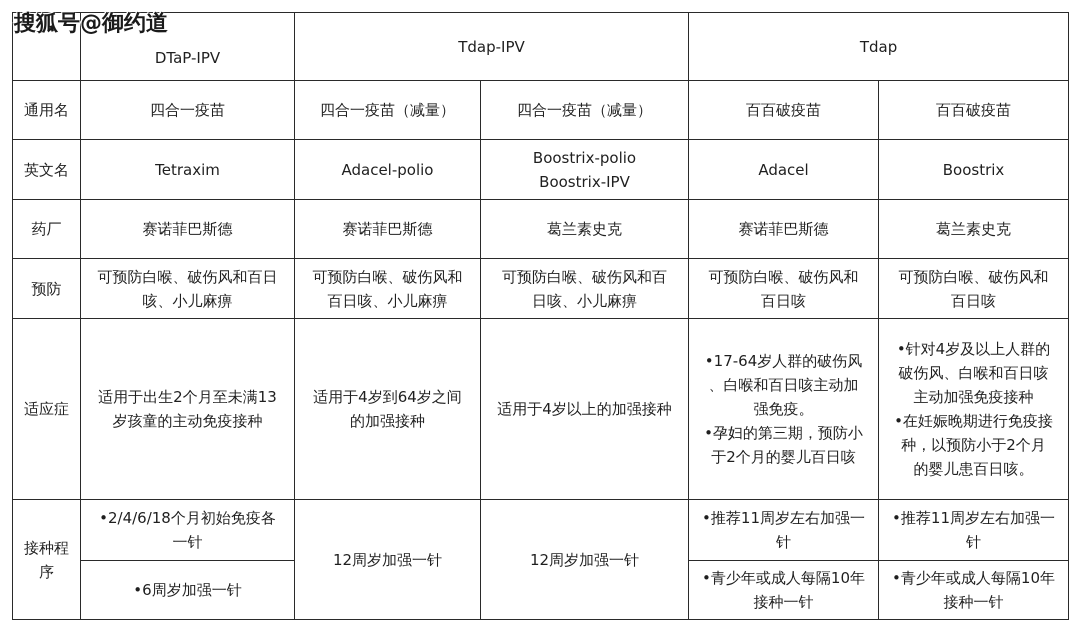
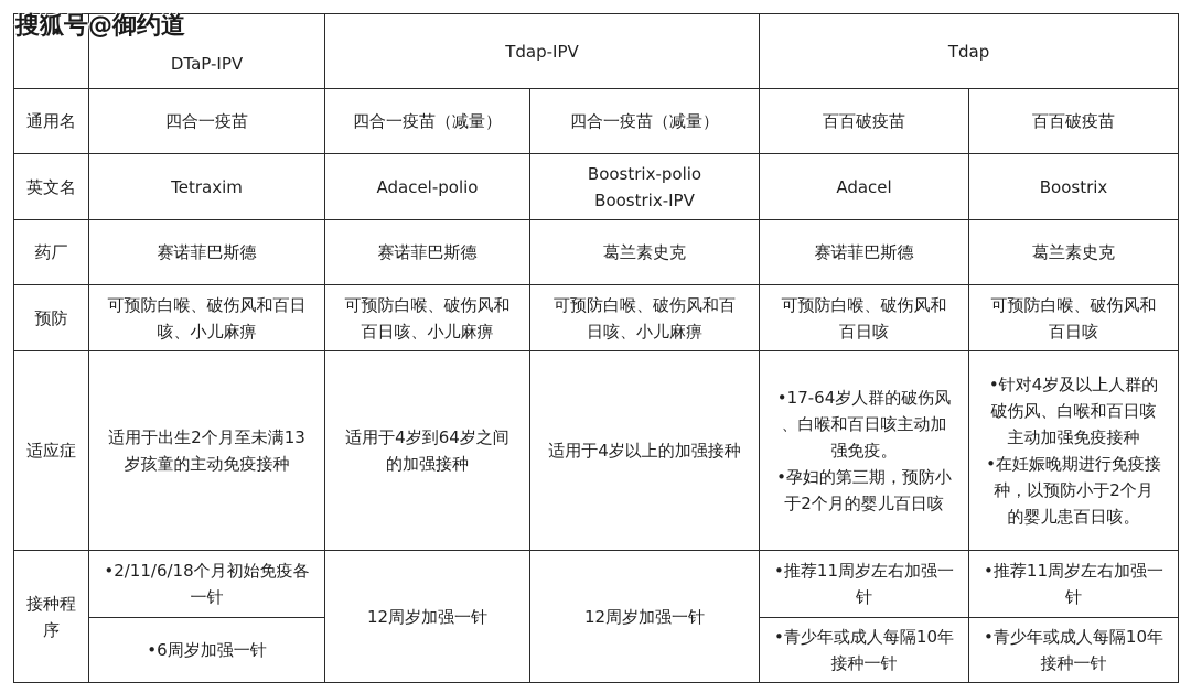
  搜狐号@御约道
  	DTaP-IPV	Tdap-IPV	Tdap
  通用名	四合一疫苗	四合一疫苗（减量）	四合一疫苗（减量）	百百破疫苗	百百破疫苗
  英文名	Tetraxim	Adacel-polio	Boostrix-polio Boostrix-IPV	Adacel	Boostrix
  药厂	赛诺菲巴斯德	赛诺菲巴斯德	葛兰素史克	赛诺菲巴斯德	葛兰素史克
  预防	可预防白喉、破伤风和百日 咳、小儿麻痹	可预防白喉、破伤风和 百日咳、小儿麻痹	可预防白喉、破伤风和百 日咳、小儿麻痹	可预防白喉、破伤风和 百日咳	可预防白喉、破伤风和 百日咳
  适应症	适用于出生2个月至未满13 岁孩童的主动免疫接种	适用于4岁到64岁之间 的加强接种	适用于4岁以上的加强接种	•17-64岁人群的破伤风 、白喉和百日咳主动加 强免疫。 •孕妇的第三期，预防小 于2个月的婴儿百日咳	•针对4岁及以上人群的 破伤风、白喉和百日咳 主动加强免疫接种 •在妊娠晚期进行免疫接 种，以预防小于2个月 的婴儿患百日咳。
- 接种程 序	•2/4/6/18个月初始免疫各 一针	12周岁加强一针	12周岁加强一针	•推荐11周岁左右加强一 针	•推荐11周岁左右加强一 针
+ 接种程 序	•2/11/6/18个月初始免疫各 一针	12周岁加强一针	12周岁加强一针	•推荐11周岁左右加强一 针	•推荐11周岁左右加强一 针
  •6周岁加强一针	•青少年或成人每隔10年 接种一针	•青少年或成人每隔10年 接种一针
